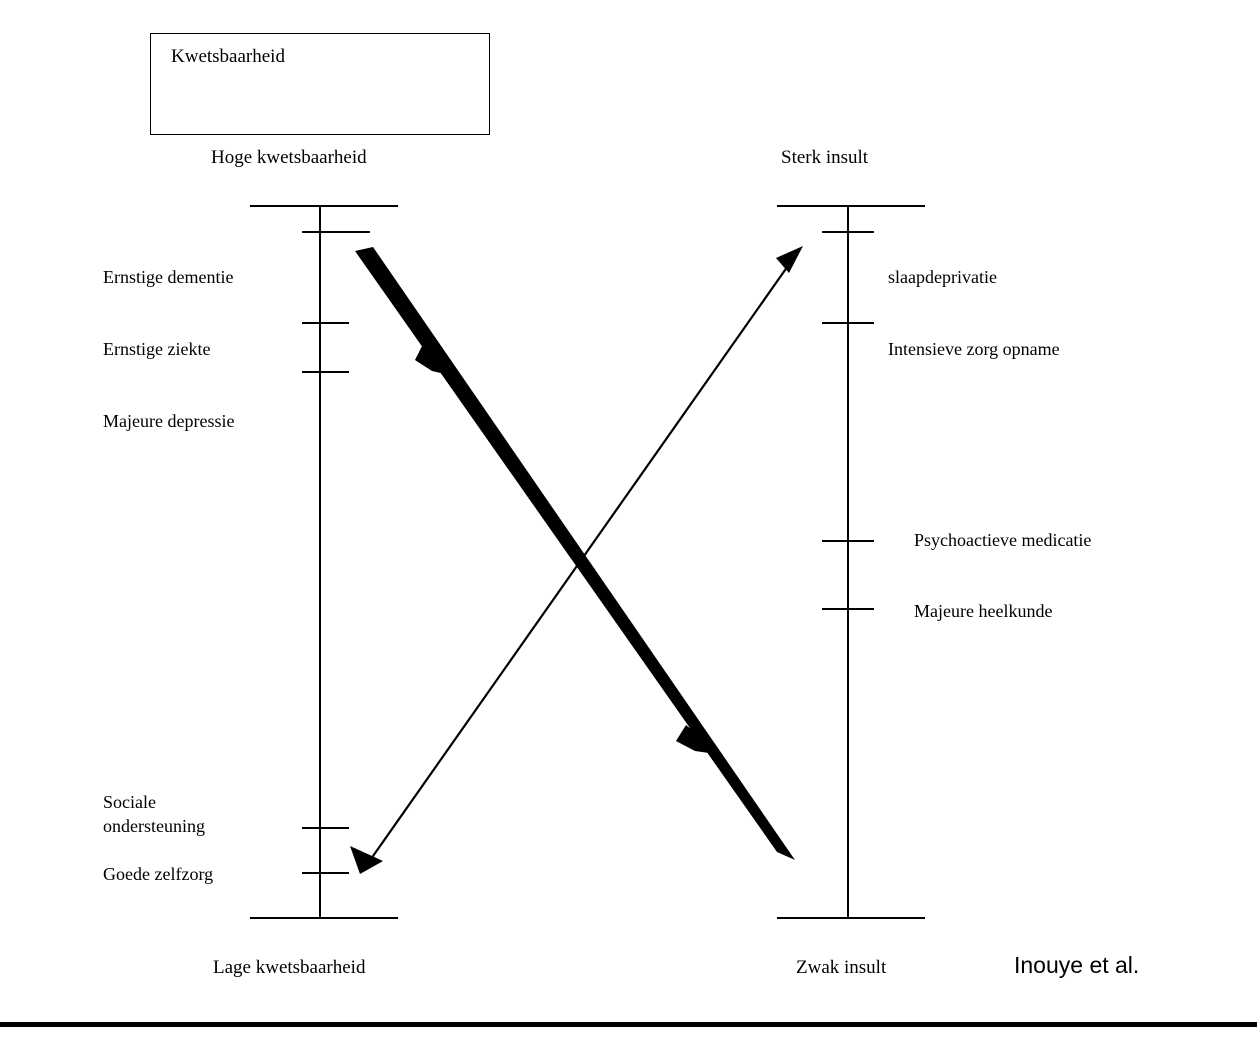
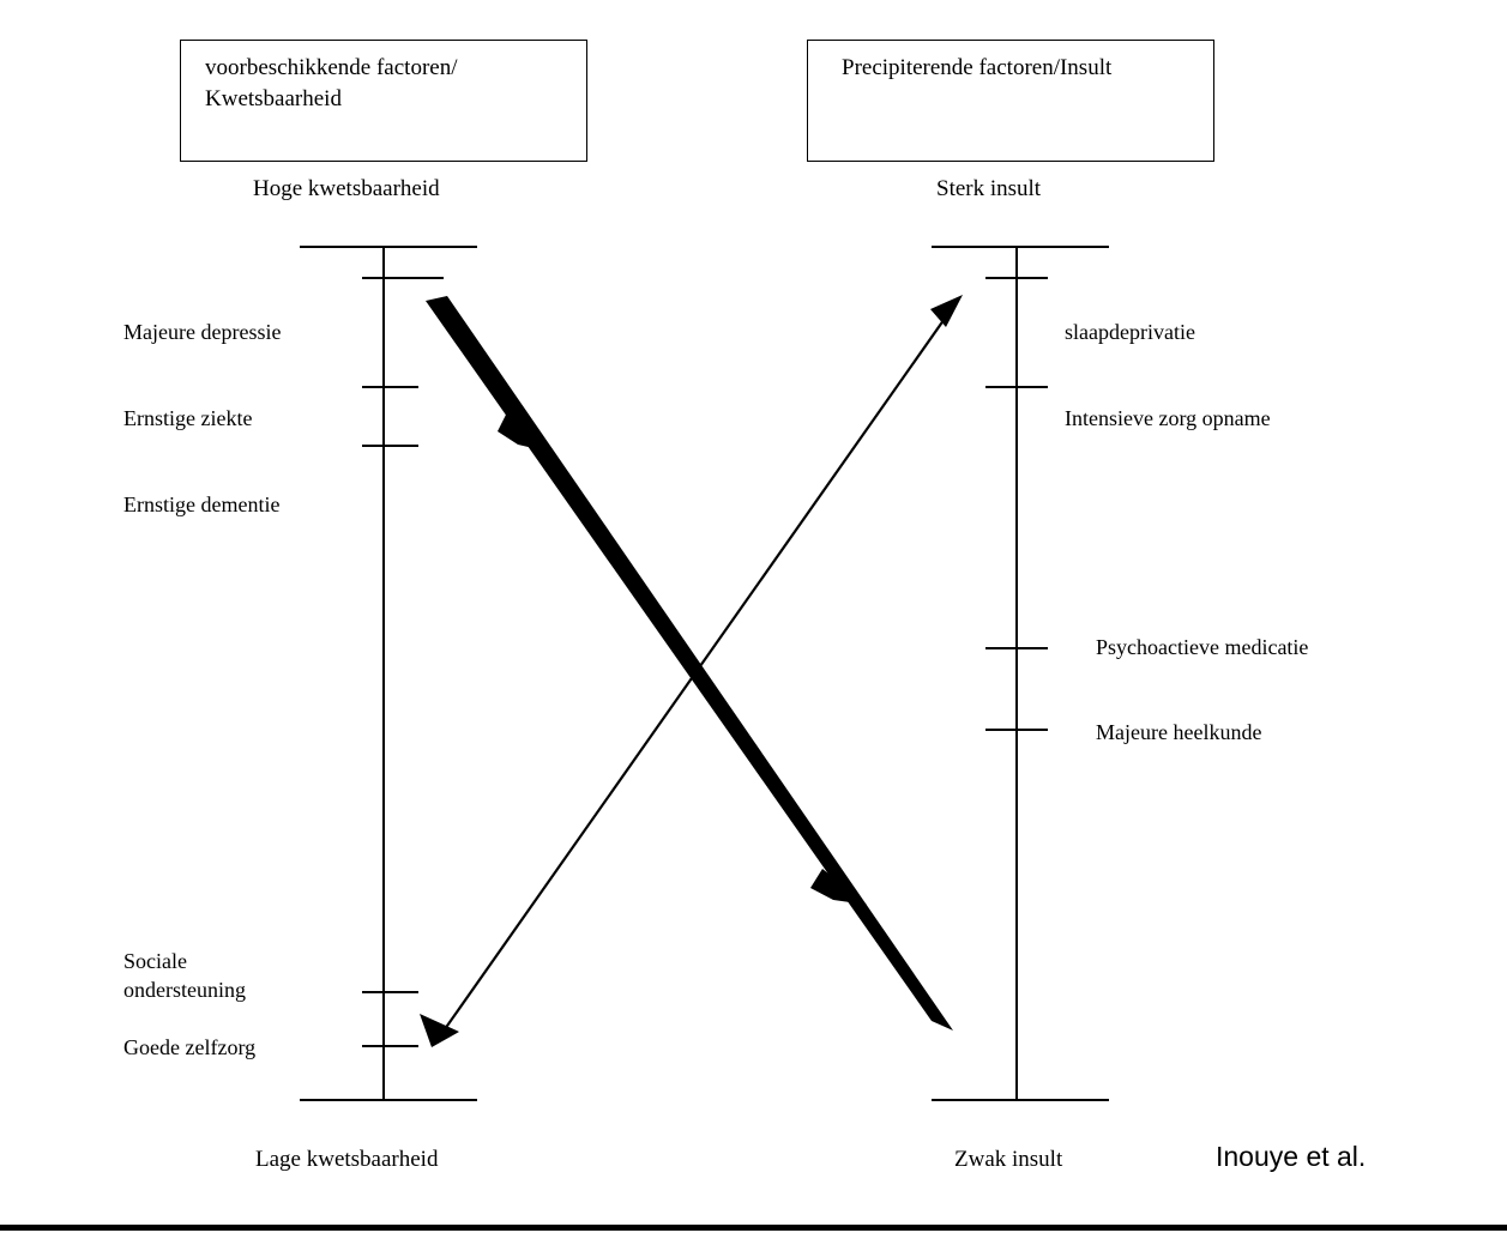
+ voorbeschikkende factoren/
  Kwetsbaarheid
+ Precipiterende factoren/Insult
  Hoge kwetsbaarheid
  Sterk insult
  Lage kwetsbaarheid
  Zwak insult
- Ernstige dementie
+ Majeure depressie
  Ernstige ziekte
- Majeure depressie
+ Ernstige dementie
  Sociale
  ondersteuning
  Goede zelfzorg
  slaapdeprivatie
  Intensieve zorg opname
  Psychoactieve medicatie
  Majeure heelkunde
  Inouye et al.
